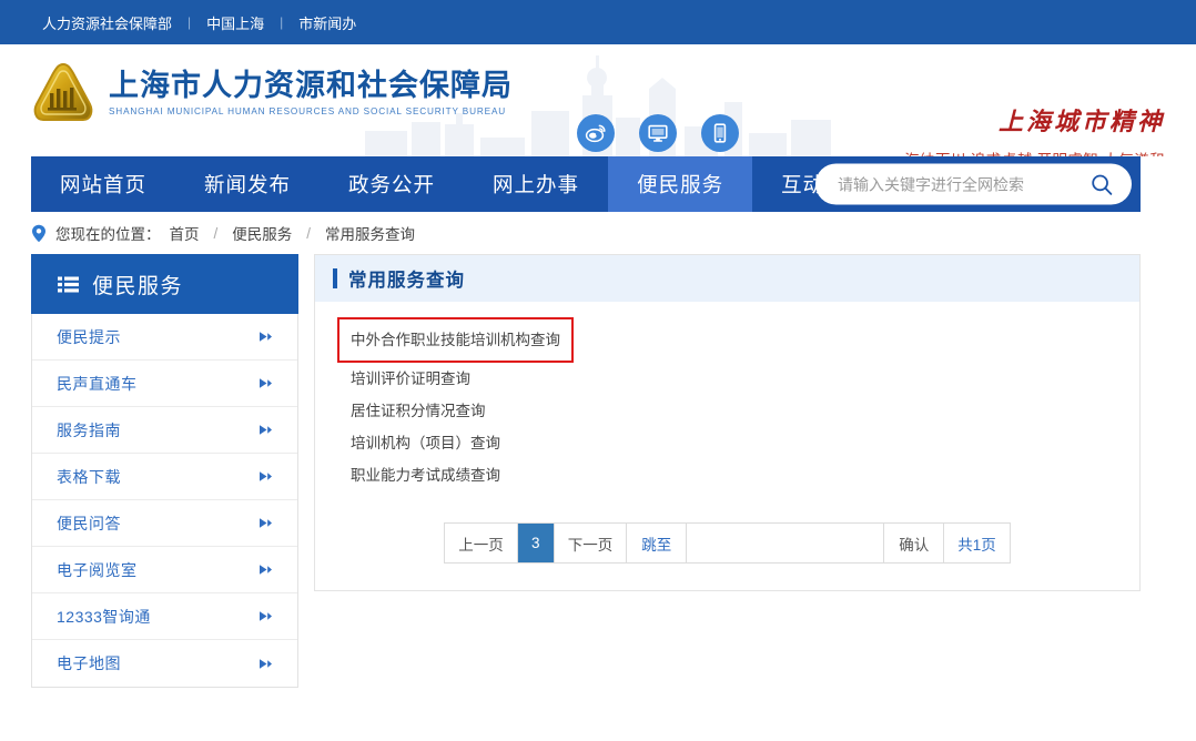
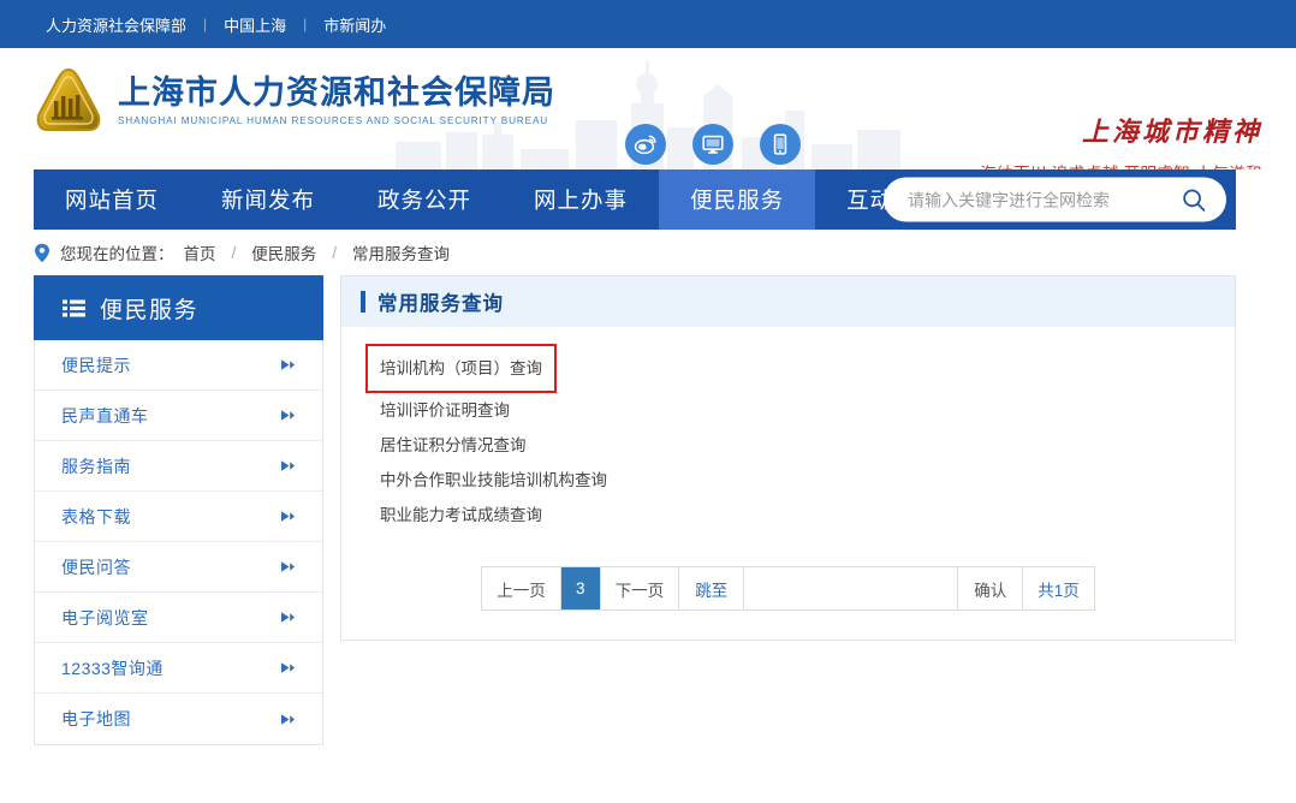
  人力资源社会保障部
  |
  中国上海
  |
  市新闻办
  上海市人力资源和社会保障局
  SHANGHAI MUNICIPAL HUMAN RESOURCES AND SOCIAL SECURITY BUREAU
  上海城市精神
  网站首页
  新闻发布
  政务公开
  网上办事
  便民服务
  请输入关键字进行全网检索
  您现在的位置：
  首页
  /
  便民服务
  /
  常用服务查询
  便民服务
  便民提示
  民声直通车
  服务指南
  表格下载
  便民问答
  电子阅览室
  12333智询通
  电子地图
  常用服务查询
- 中外合作职业技能培训机构查询
+ 培训机构（项目）查询
  培训评价证明查询
  居住证积分情况查询
- 培训机构（项目）查询
+ 中外合作职业技能培训机构查询
  职业能力考试成绩查询
  上一页
  3
  下一页
  跳至
  确认
  共1页
